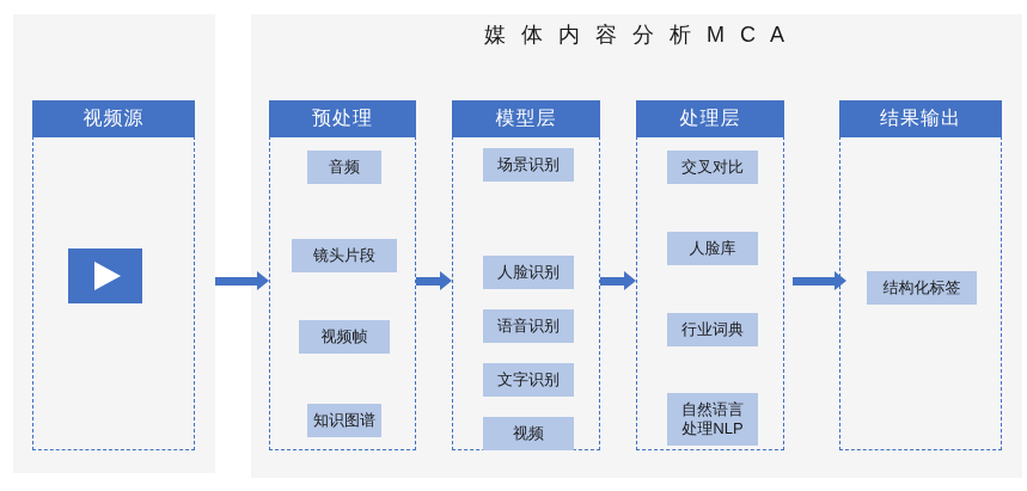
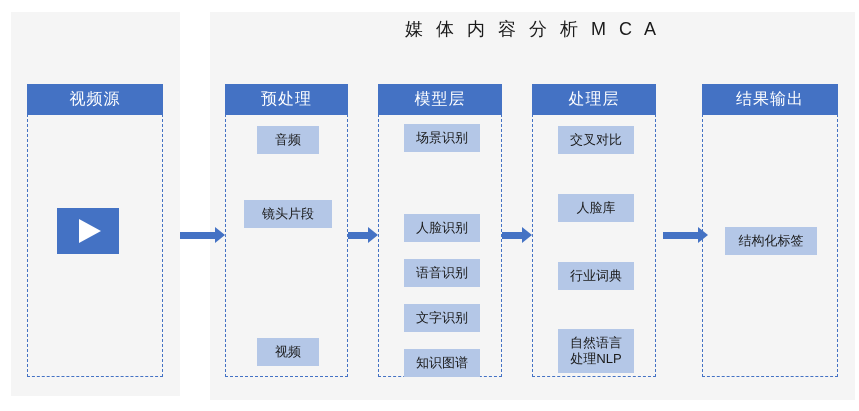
  媒 体 内 容 分 析 M C A
  视频源
  预处理
  音频
  镜头片段
- 视频帧
- 知识图谱
+ 视频
  模型层
  场景识别
  人脸识别
  语音识别
  文字识别
- 视频
+ 知识图谱
  处理层
  交叉对比
  人脸库
  行业词典
  自然语言
  处理NLP
  结果输出
  结构化标签
